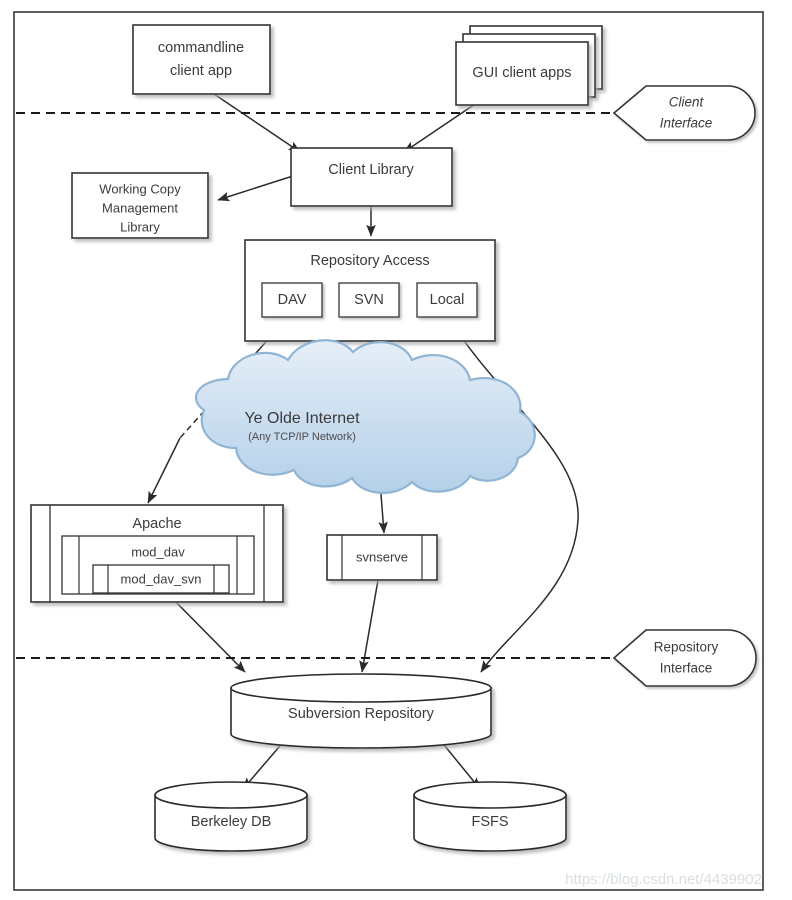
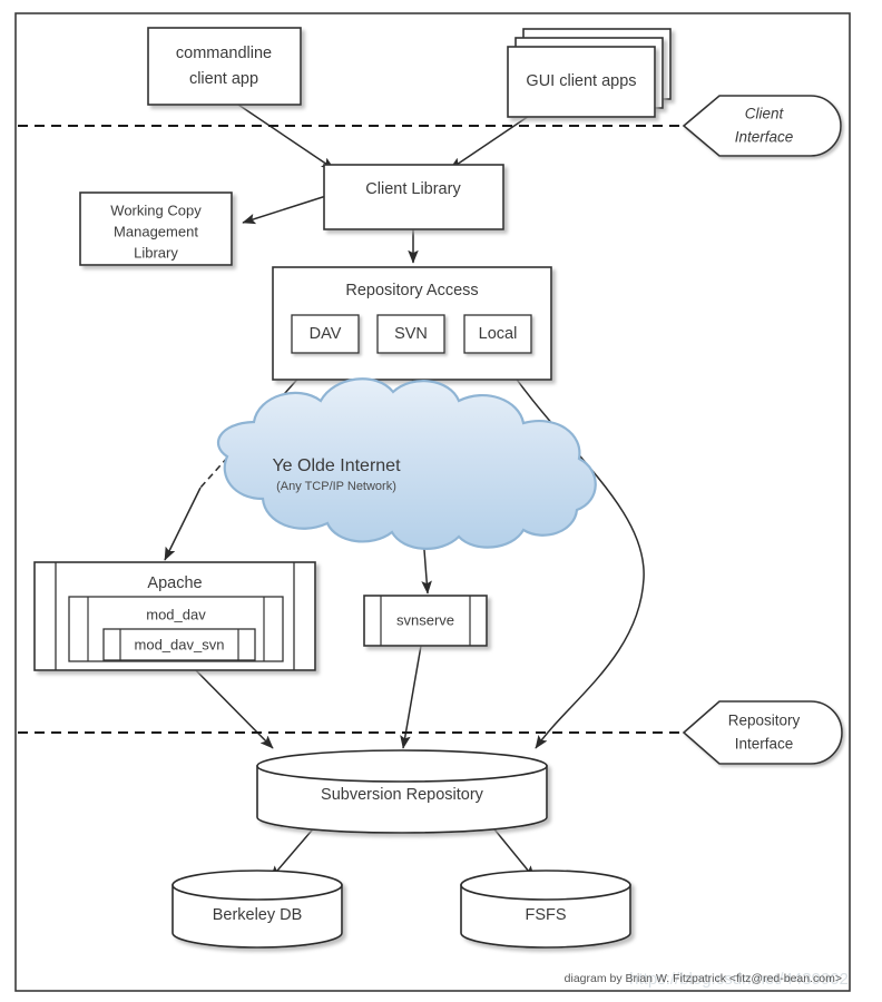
  Client
  Interface
  Repository
  Interface
  commandline
  client app
  GUI client apps
  Client Library
  Working Copy
  Management
  Library
  Repository Access
  DAV
  SVN
  Local
  Ye Olde Internet
  (Any TCP/IP Network)
  Apache
  mod_dav
  mod_dav_svn
  svnserve
  Subversion Repository
  Berkeley DB
  FSFS
  https://blog.csdn.net/4439902
+ diagram by Brian W. Fitzpatrick <fitz@red-bean.com>
